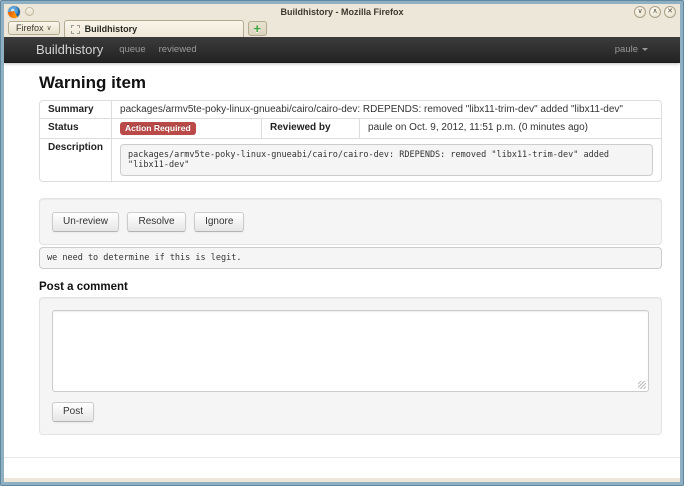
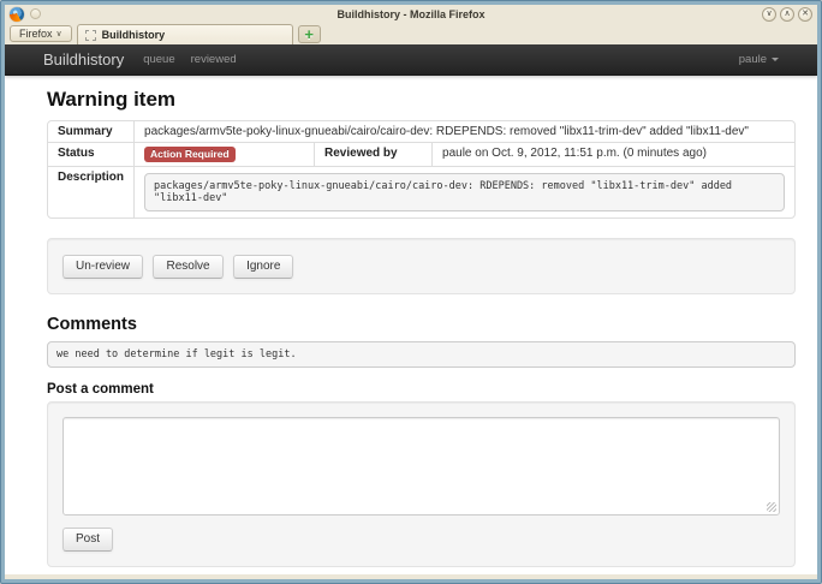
  Buildhistory - Mozilla Firefox
  Firefox
  Buildhistory
  +
  Buildhistory
  queue
  reviewed
  paule
  Warning item
  Summary	packages/armv5te-poky-linux-gnueabi/cairo/cairo-dev: RDEPENDS: removed "libx11-trim-dev" added "libx11-dev"
  Status	Action Required	Reviewed by	paule on Oct. 9, 2012, 11:51 p.m. (0 minutes ago)
  Description	packages/armv5te-poky-linux-gnueabi/cairo/cairo-dev: RDEPENDS: removed "libx11-trim-dev" added "libx11-dev"
  Un-review Resolve Ignore
+ Comments
- we need to determine if this is legit.
+ we need to determine if legit is legit.
  Post a comment
  Post
